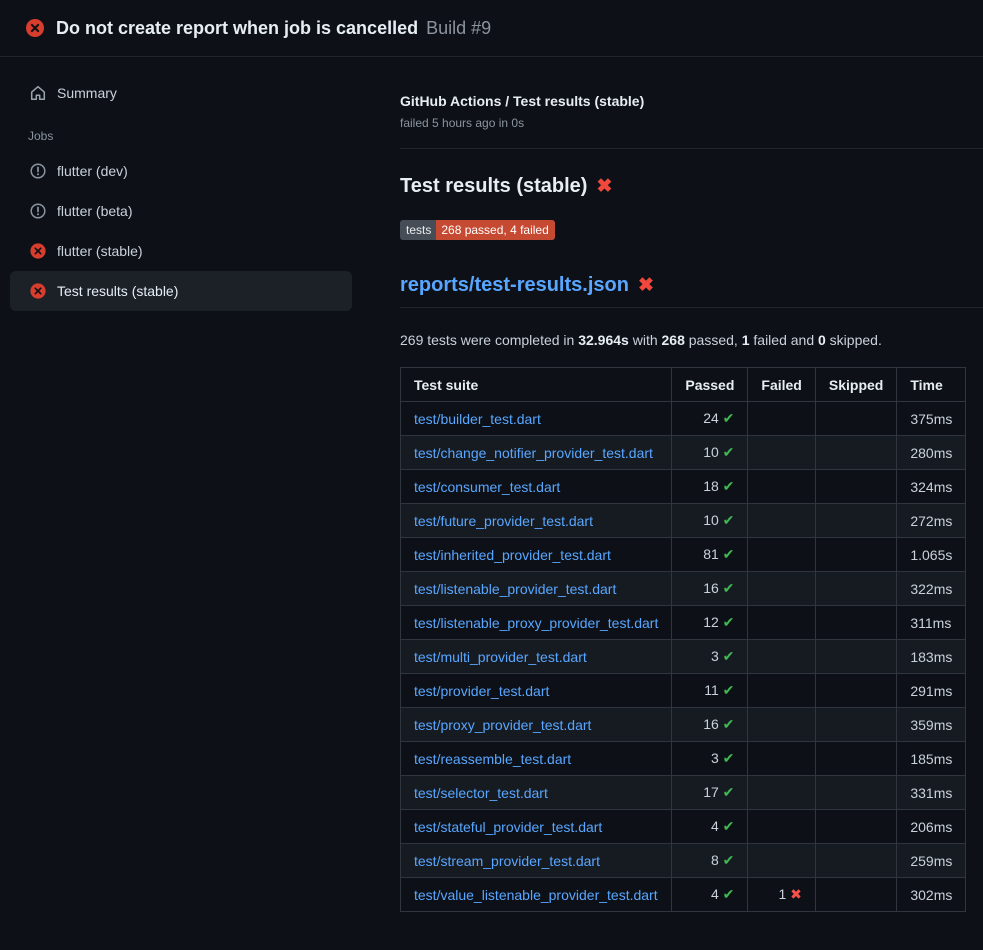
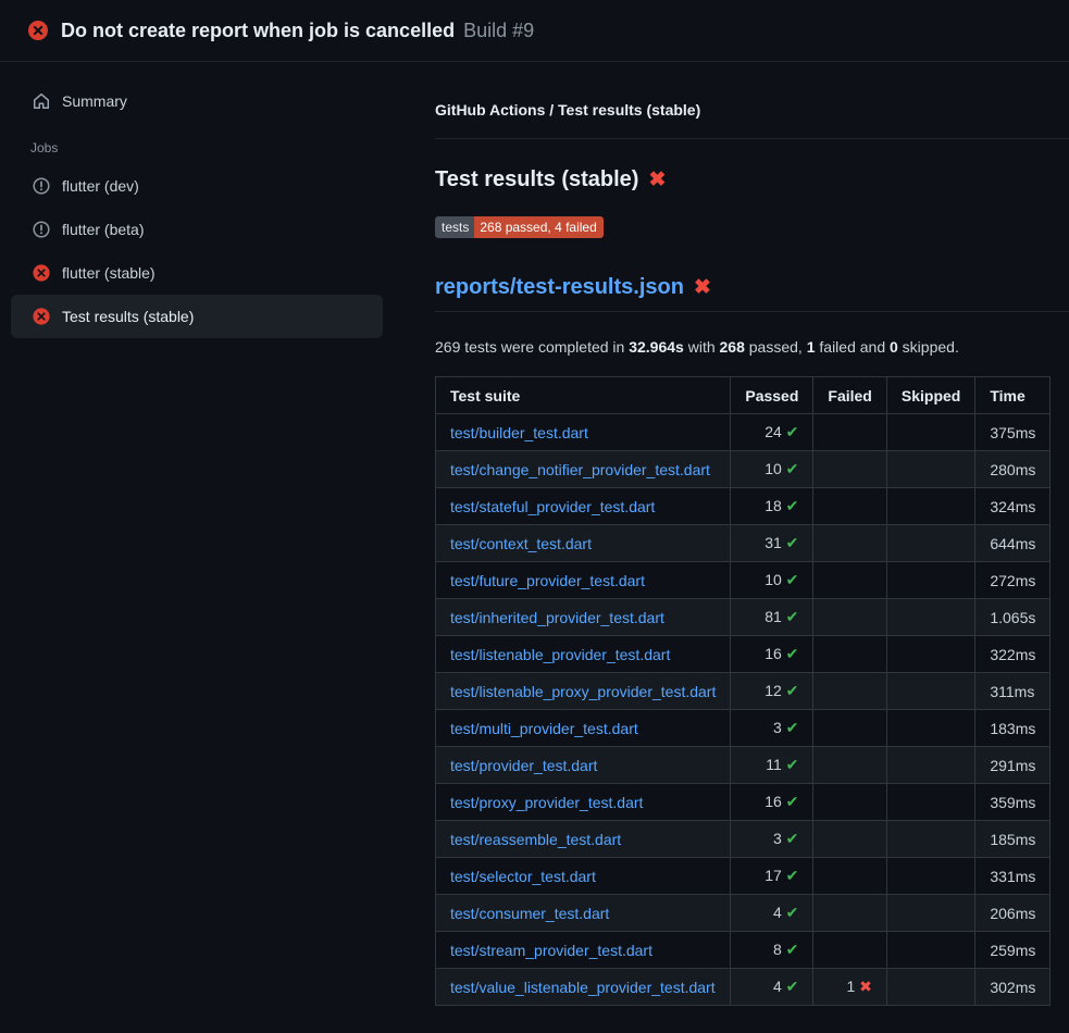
  Do not create report when job is cancelled
  Build #9
  Summary
  Jobs
  flutter (dev)
  flutter (beta)
  flutter (stable)
  Test results (stable)
  GitHub Actions / Test results (stable)
- failed 5 hours ago in 0s
  Test results (stable)
  ✖
  tests
  268 passed, 4 failed
  reports/test-results.json
  ✖
  269 tests were completed in 32.964s with 268 passed, 1 failed and 0 skipped.
  Test suite	Passed	Failed	Skipped	Time
  test/builder_test.dart	24 ✔			375ms
  test/change_notifier_provider_test.dart	10 ✔			280ms
- test/consumer_test.dart	18 ✔			324ms
+ test/stateful_provider_test.dart	18 ✔			324ms
+ test/context_test.dart	31 ✔			644ms
  test/future_provider_test.dart	10 ✔			272ms
  test/inherited_provider_test.dart	81 ✔			1.065s
  test/listenable_provider_test.dart	16 ✔			322ms
  test/listenable_proxy_provider_test.dart	12 ✔			311ms
  test/multi_provider_test.dart	3 ✔			183ms
  test/provider_test.dart	11 ✔			291ms
  test/proxy_provider_test.dart	16 ✔			359ms
  test/reassemble_test.dart	3 ✔			185ms
  test/selector_test.dart	17 ✔			331ms
- test/stateful_provider_test.dart	4 ✔			206ms
+ test/consumer_test.dart	4 ✔			206ms
  test/stream_provider_test.dart	8 ✔			259ms
  test/value_listenable_provider_test.dart	4 ✔	1 ✖		302ms
